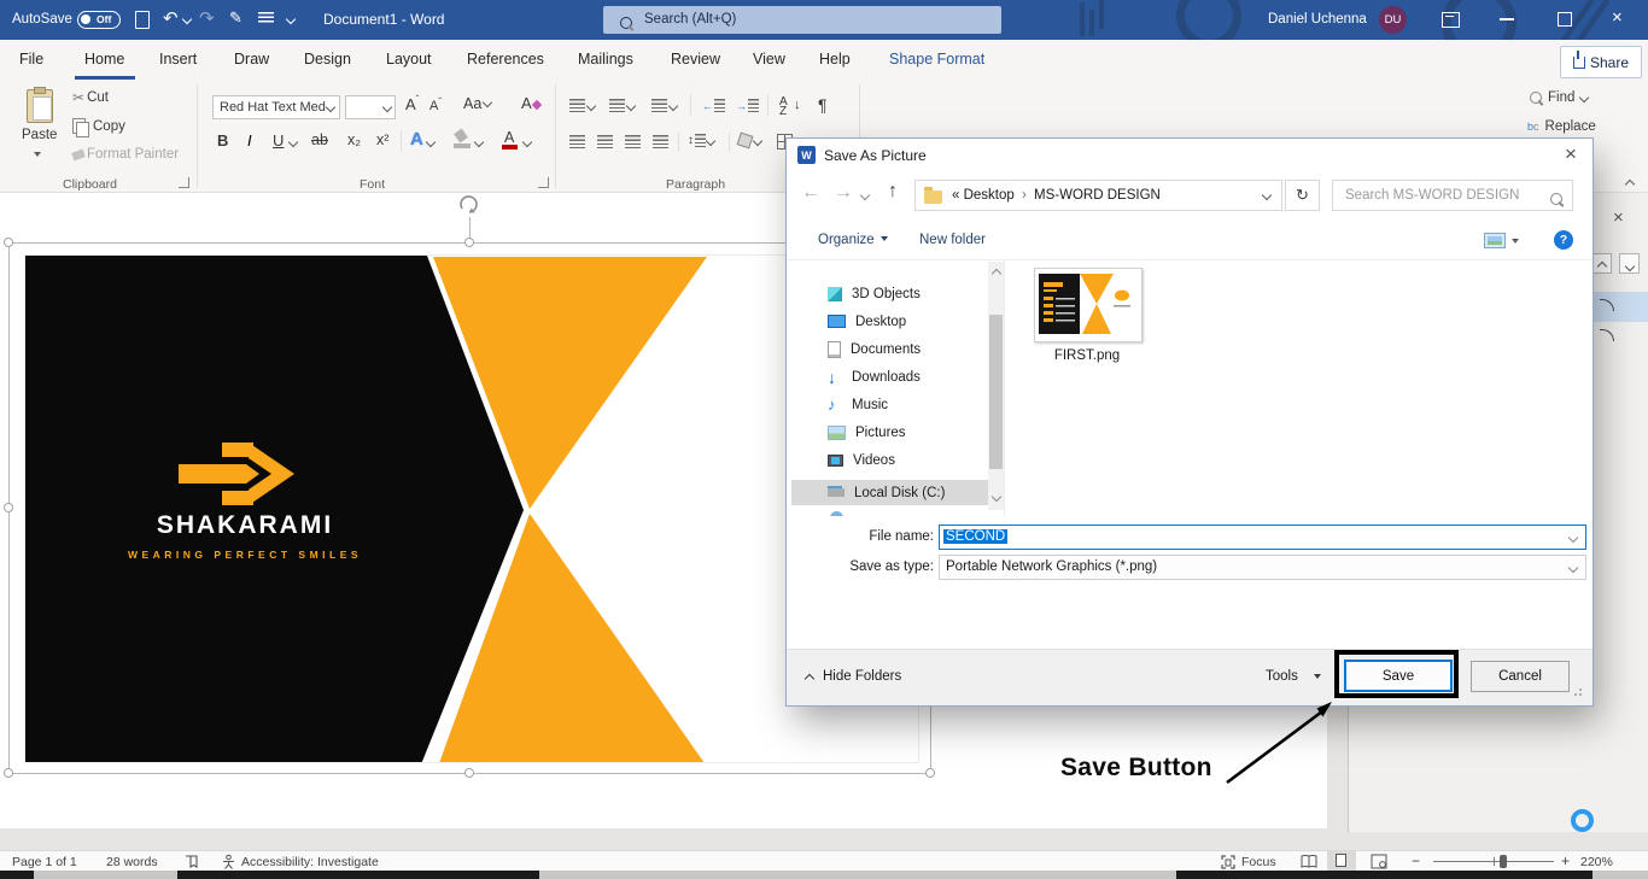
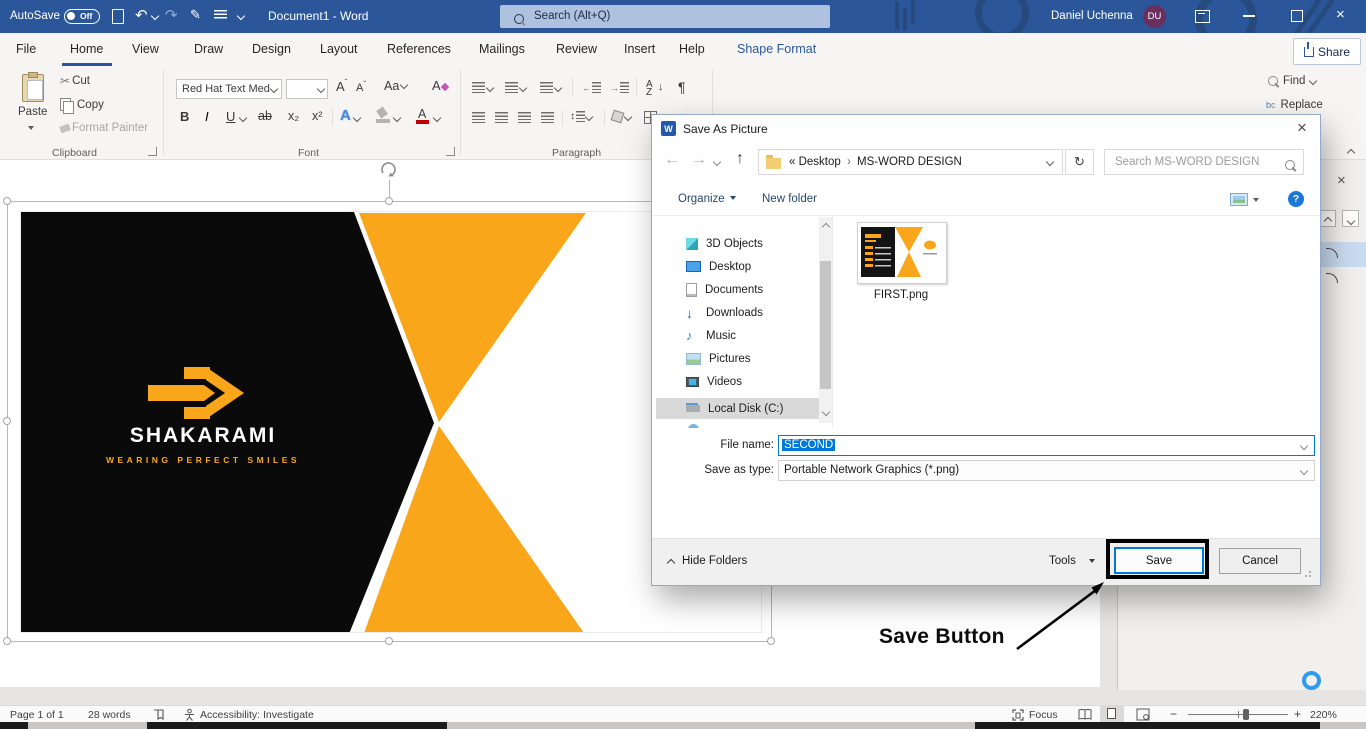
  AutoSave
  Off
  ↶
  ↷
  ✎
  Document1 - Word
  Search (Alt+Q)
  Daniel Uchenna
  DU
  ×
  File
  Home
- Insert
+ View
  Draw
  Design
  Layout
  References
  Mailings
  Review
- View
+ Insert
  Help
  Shape Format
  Share
  Paste
  ✂
  Cut
  Copy
  Format Painter
  Clipboard
  Red Hat Text Med
  Aˆ
  Aˇ
  Aa
  A
  B
  I
  U
  ab
  x₂
  x²
  A
  A
  Font
  ←
  →
  A
  Z
  ↓
  ¶
  ↕
  Paragraph
  Find
  bc
  Replace
  ×
  SHAKARAMI
  WEARING PERFECT SMILES
  W
  Save As Picture
  ×
  ←
  →
  ↑
  « Desktop › MS-WORD DESIGN
  ↻
  Search MS-WORD DESIGN
  Organize
  New folder
  ?
  3D Objects
  Desktop
  Documents
  ↓
  Downloads
  ♪
  Music
  Pictures
  Videos
  Local Disk (C:)
  FIRST.png
  File name:
  SECOND
  Save as type:
  Portable Network Graphics (*.png)
  Hide Folders
  Tools
  Save
  Cancel
  Save Button
  Page 1 of 1
  28 words
  Accessibility: Investigate
  Focus
  −
  +
  220%
